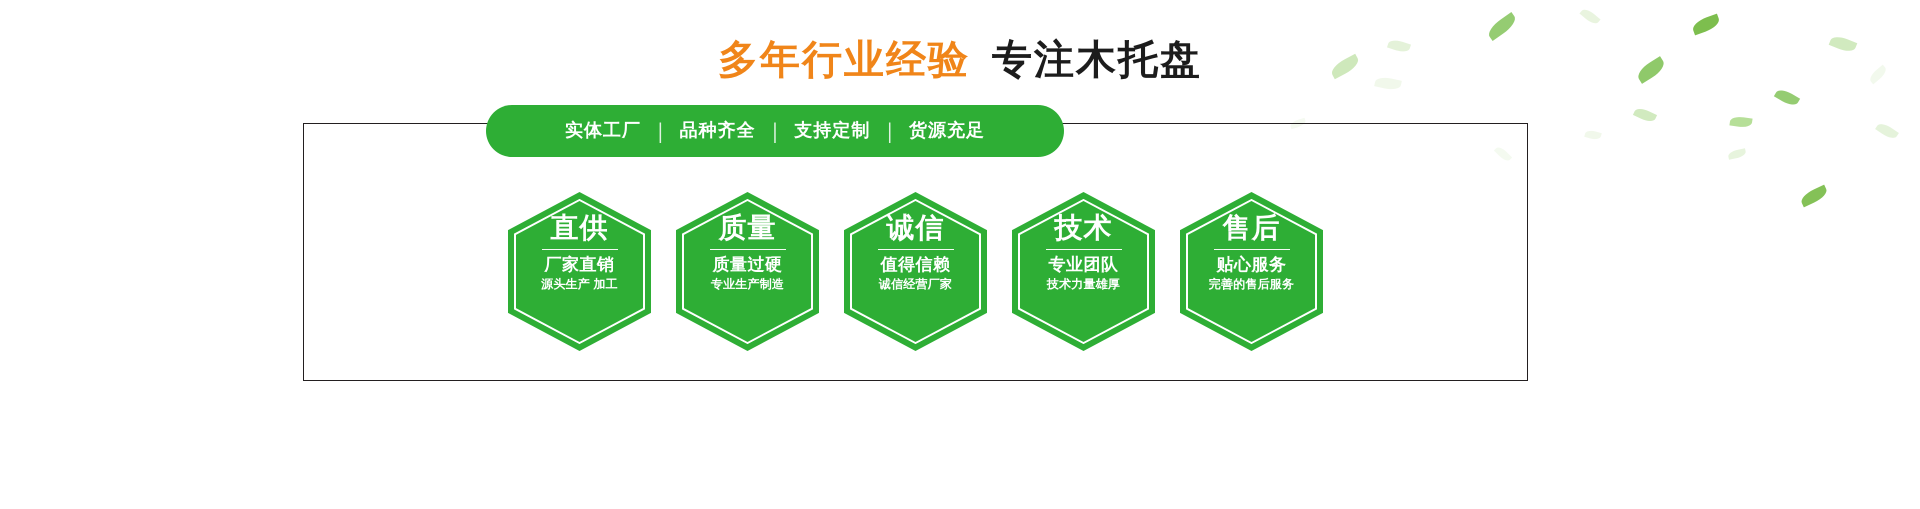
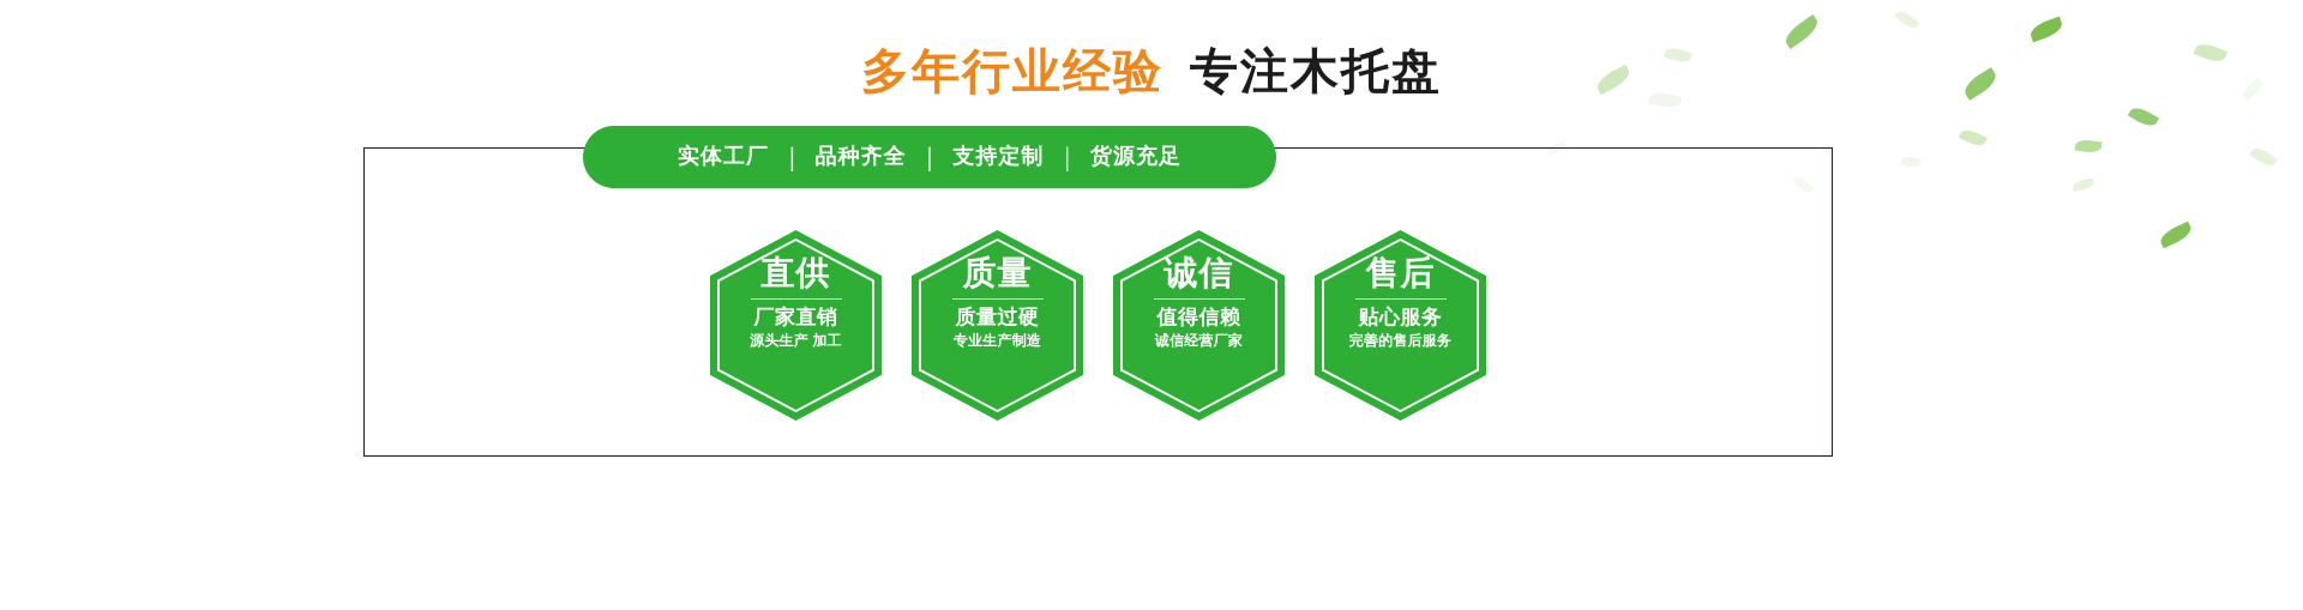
  多年行业经验 专注木托盘
  实体工厂
  |
  品种齐全
  |
  支持定制
  |
  货源充足
  直供
  厂家直销
  源头生产 加工
  质量
  质量过硬
  专业生产制造
  诚信
  值得信赖
  诚信经营厂家
- 技术
- 专业团队
- 技术力量雄厚
  售后
  贴心服务
  完善的售后服务
